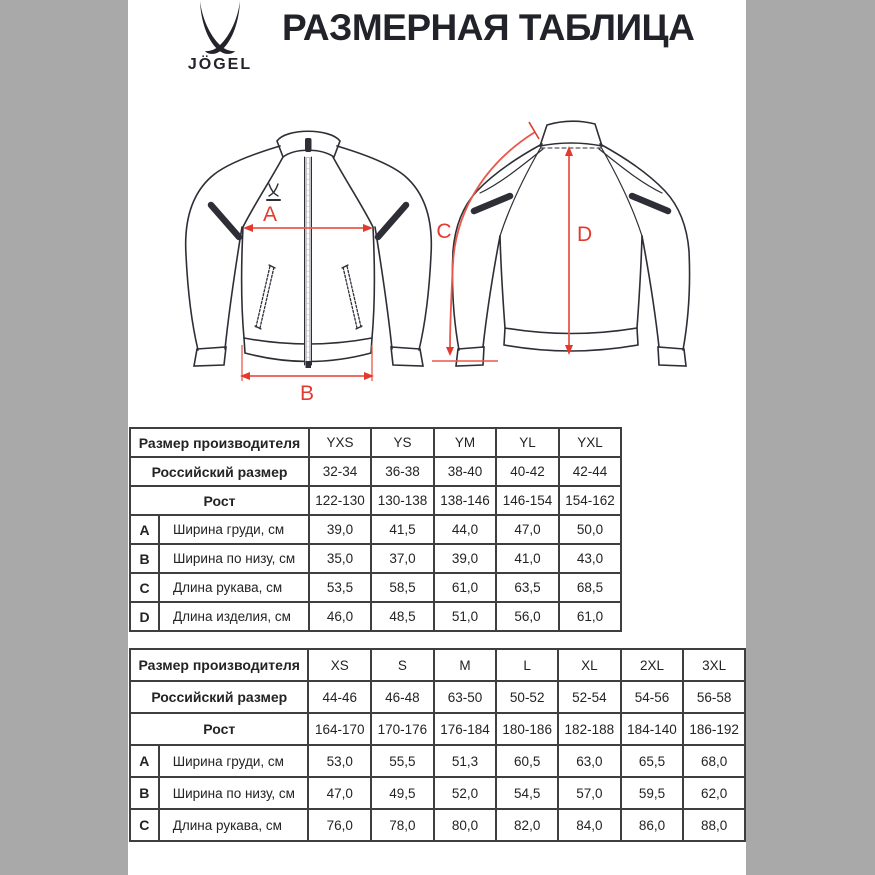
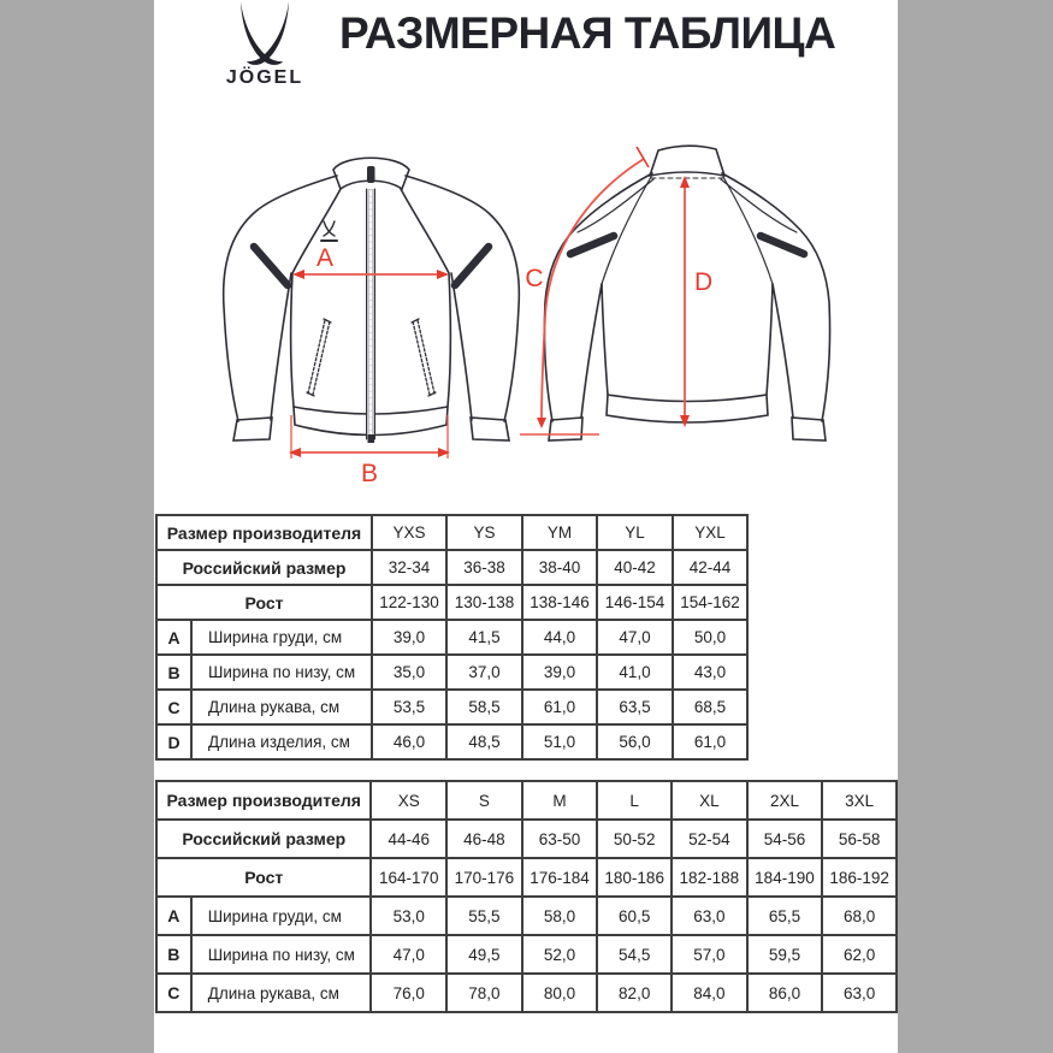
  JÖGEL
  РАЗМЕРНАЯ ТАБЛИЦА
  A
  B
  C
  D
  Размер производителя	YXS	YS	YM	YL	YXL
  Российский размер	32-34	36-38	38-40	40-42	42-44
  Рост	122-130	130-138	138-146	146-154	154-162
  A	Ширина груди, см	39,0	41,5	44,0	47,0	50,0
  B	Ширина по низу, см	35,0	37,0	39,0	41,0	43,0
  C	Длина рукава, см	53,5	58,5	61,0	63,5	68,5
  D	Длина изделия, см	46,0	48,5	51,0	56,0	61,0
  Размер производителя	XS	S	M	L	XL	2XL	3XL
  Российский размер	44-46	46-48	63-50	50-52	52-54	54-56	56-58
- Рост	164-170	170-176	176-184	180-186	182-188	184-140	186-192
+ Рост	164-170	170-176	176-184	180-186	182-188	184-190	186-192
- A	Ширина груди, см	53,0	55,5	51,3	60,5	63,0	65,5	68,0
+ A	Ширина груди, см	53,0	55,5	58,0	60,5	63,0	65,5	68,0
  B	Ширина по низу, см	47,0	49,5	52,0	54,5	57,0	59,5	62,0
- C	Длина рукава, см	76,0	78,0	80,0	82,0	84,0	86,0	88,0
+ C	Длина рукава, см	76,0	78,0	80,0	82,0	84,0	86,0	63,0
